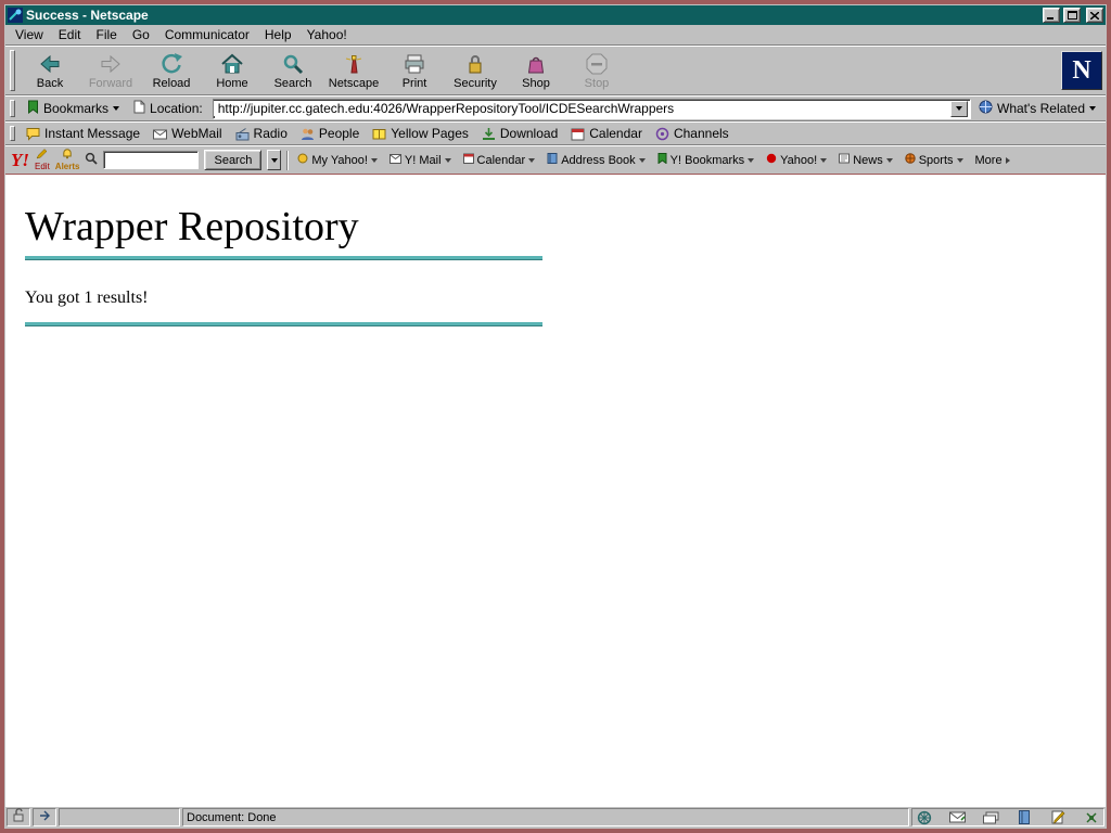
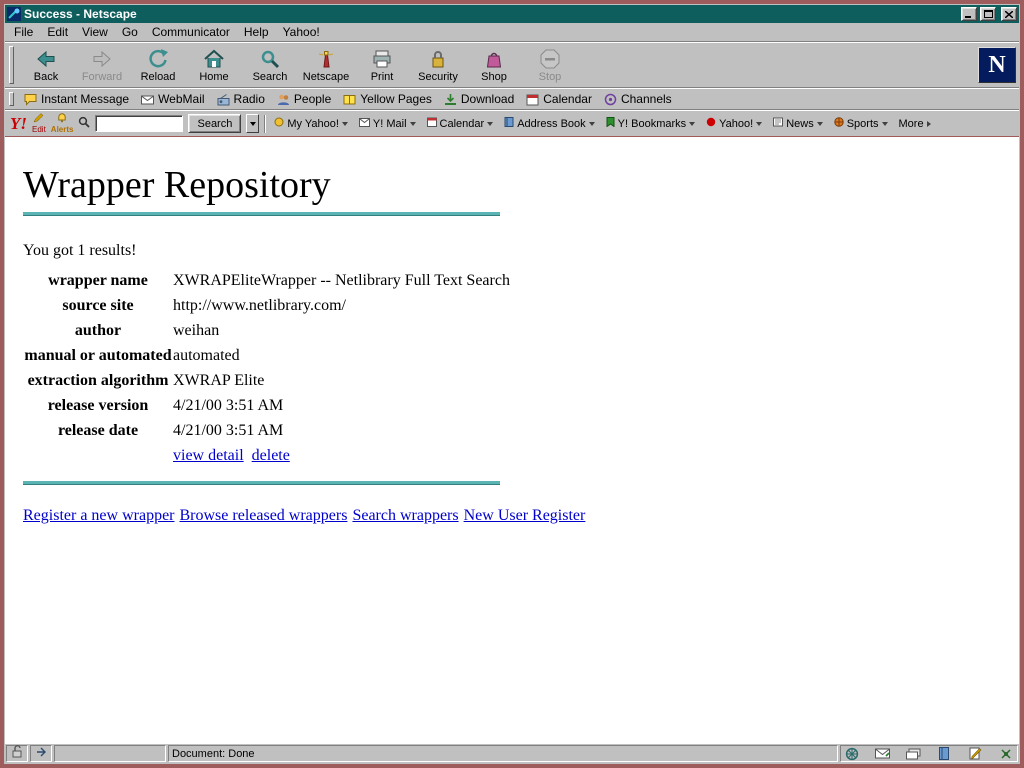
  Success - Netscape
- View
+ File
  Edit
- File
+ View
  Go
  Communicator
  Help
  Yahoo!
  Back
  Forward
  Reload
  Home
  Search
  Netscape
  Print
  Security
  Shop
  Stop
  N
- Bookmarks
- Location:
- http://jupiter.cc.gatech.edu:4026/WrapperRepositoryTool/ICDESearchWrappers
- What's Related
  Instant Message
  WebMail
  Radio
  People
  Yellow Pages
  Download
  Calendar
  Channels
  Y!
  Edit
  Alerts
  Search
  My Yahoo!
  Y! Mail
  Calendar
  Address Book
  Y! Bookmarks
  Yahoo!
  News
  Sports
  More
  Wrapper Repository
  You got 1 results!
+ wrapper name	XWRAPEliteWrapper -- Netlibrary Full Text Search
+ source site	http://www.netlibrary.com/
+ author	weihan
+ manual or automated	automated
+ extraction algorithm	XWRAP Elite
+ release version	4/21/00 3:51 AM
+ release date	4/21/00 3:51 AM
+ 	view detail delete
+ Register a new wrapper Browse released wrappers Search wrappers New User Register
  Document: Done
